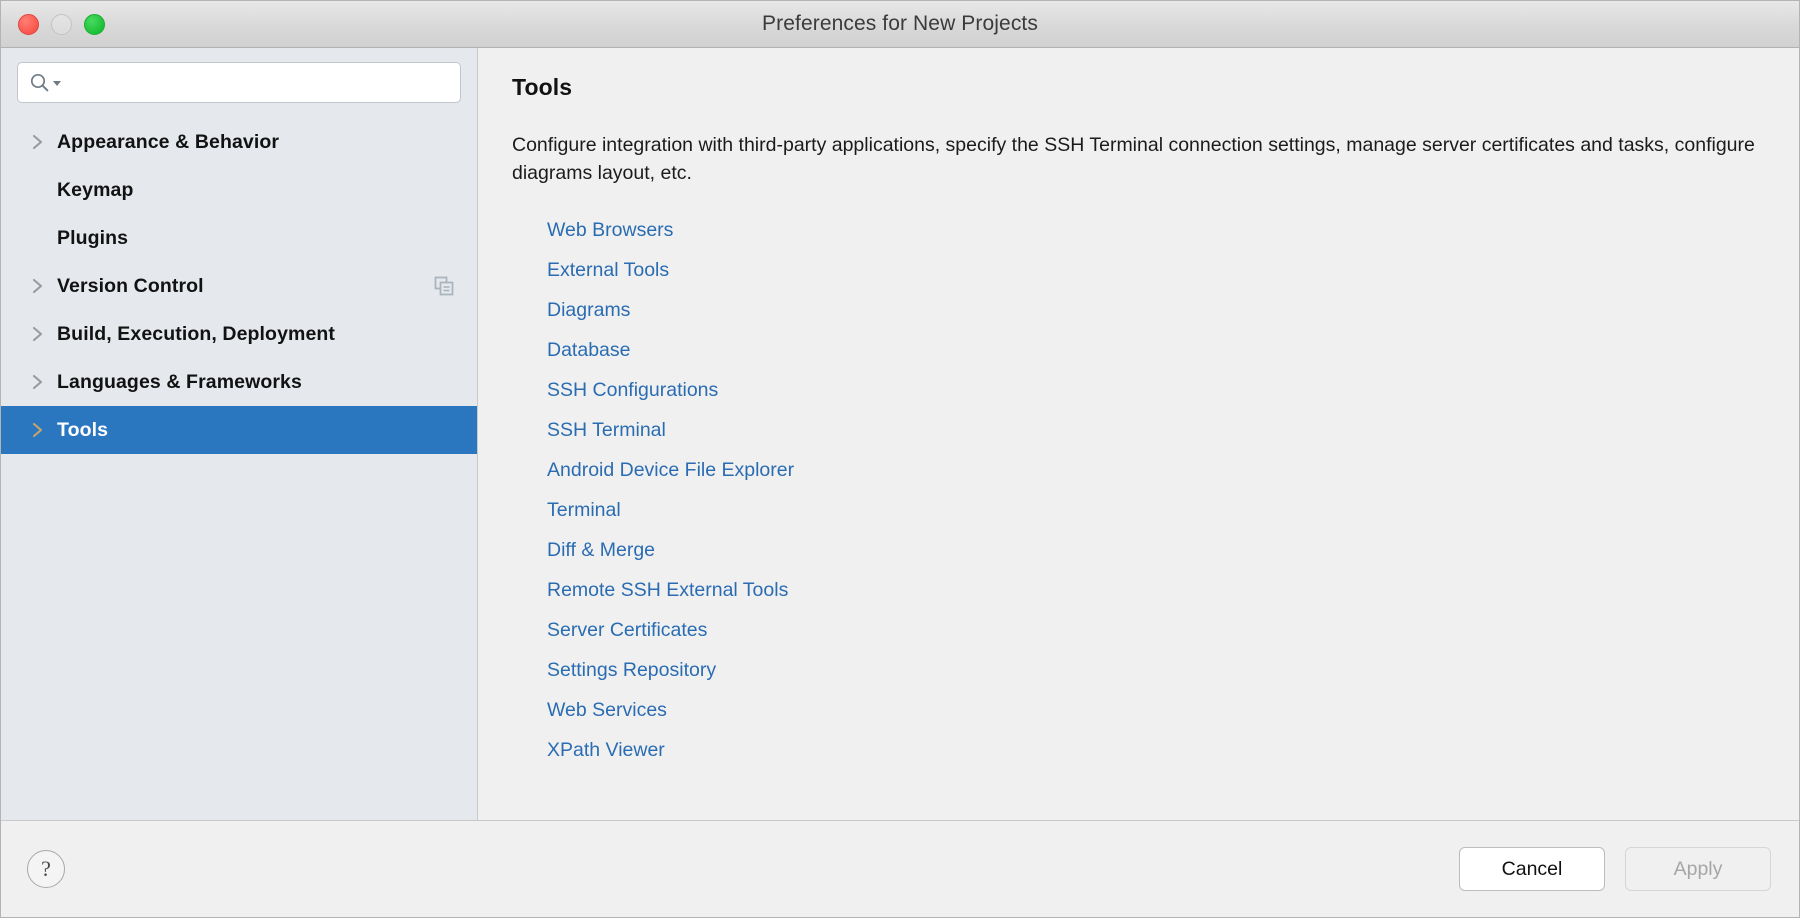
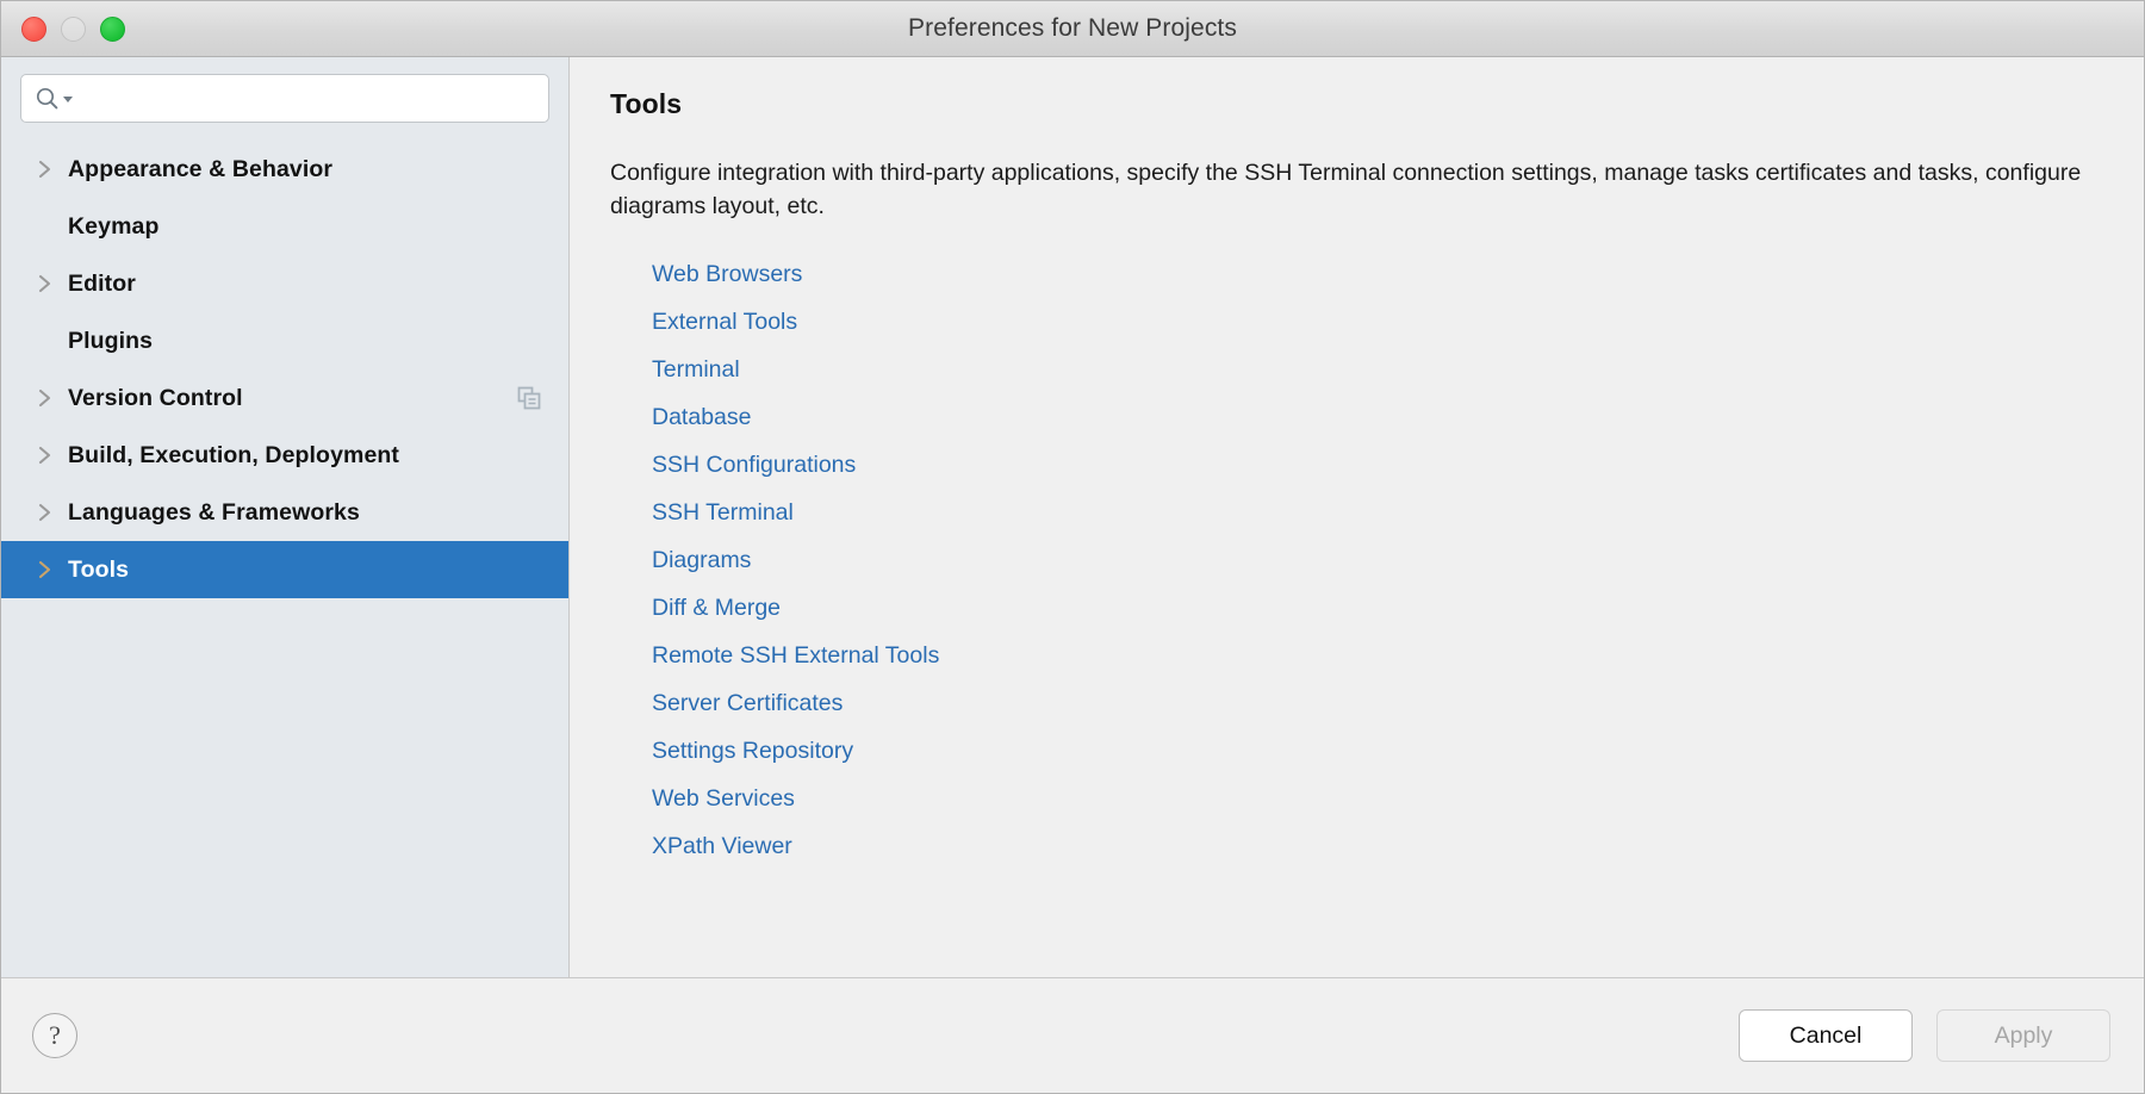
  Preferences for New Projects
  Appearance & Behavior
  Keymap
+ Editor
  Plugins
  Version Control
  Build, Execution, Deployment
  Languages & Frameworks
  Tools
  Tools
- Configure integration with third-party applications, specify the SSH Terminal connection settings, manage server certificates and tasks, configure diagrams layout, etc.
+ Configure integration with third-party applications, specify the SSH Terminal connection settings, manage tasks certificates and tasks, configure diagrams layout, etc.
  Web Browsers
  External Tools
- Diagrams
+ Terminal
  Database
  SSH Configurations
  SSH Terminal
- Android Device File Explorer
- Terminal
+ Diagrams
  Diff & Merge
  Remote SSH External Tools
  Server Certificates
  Settings Repository
  Web Services
  XPath Viewer
  ?
  Cancel
  Apply
